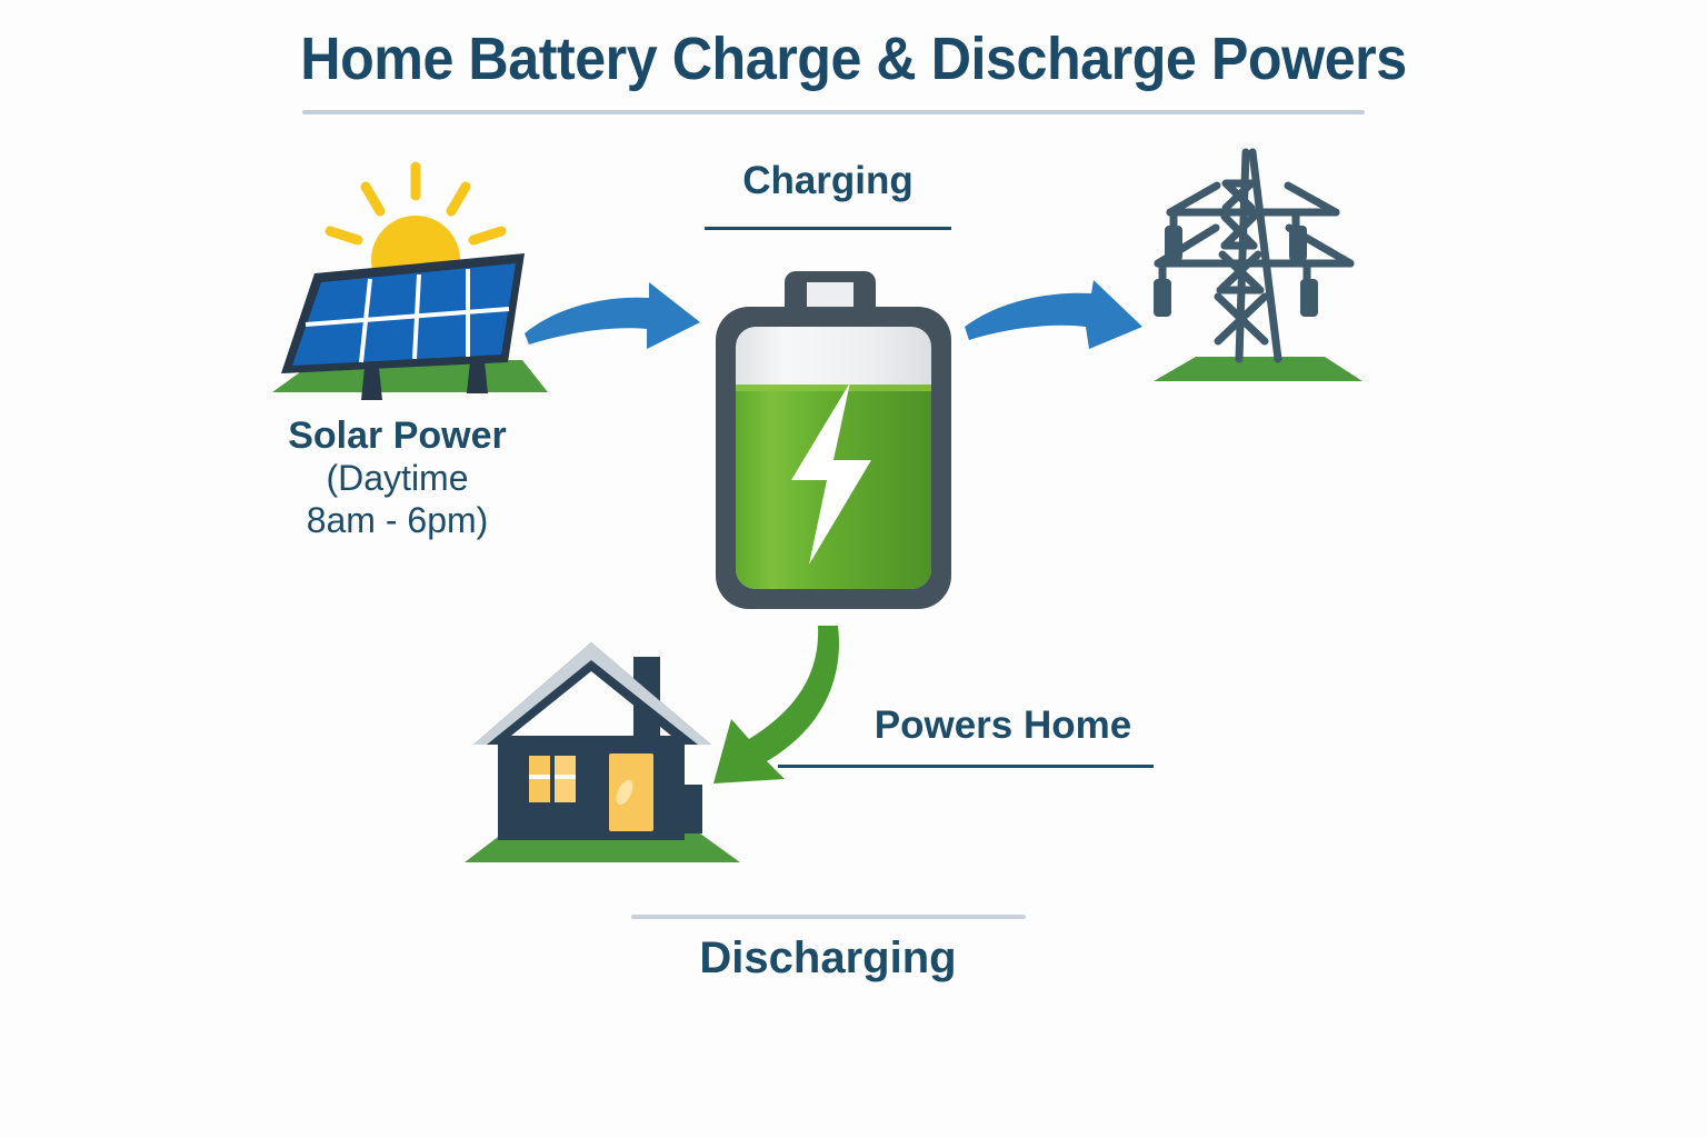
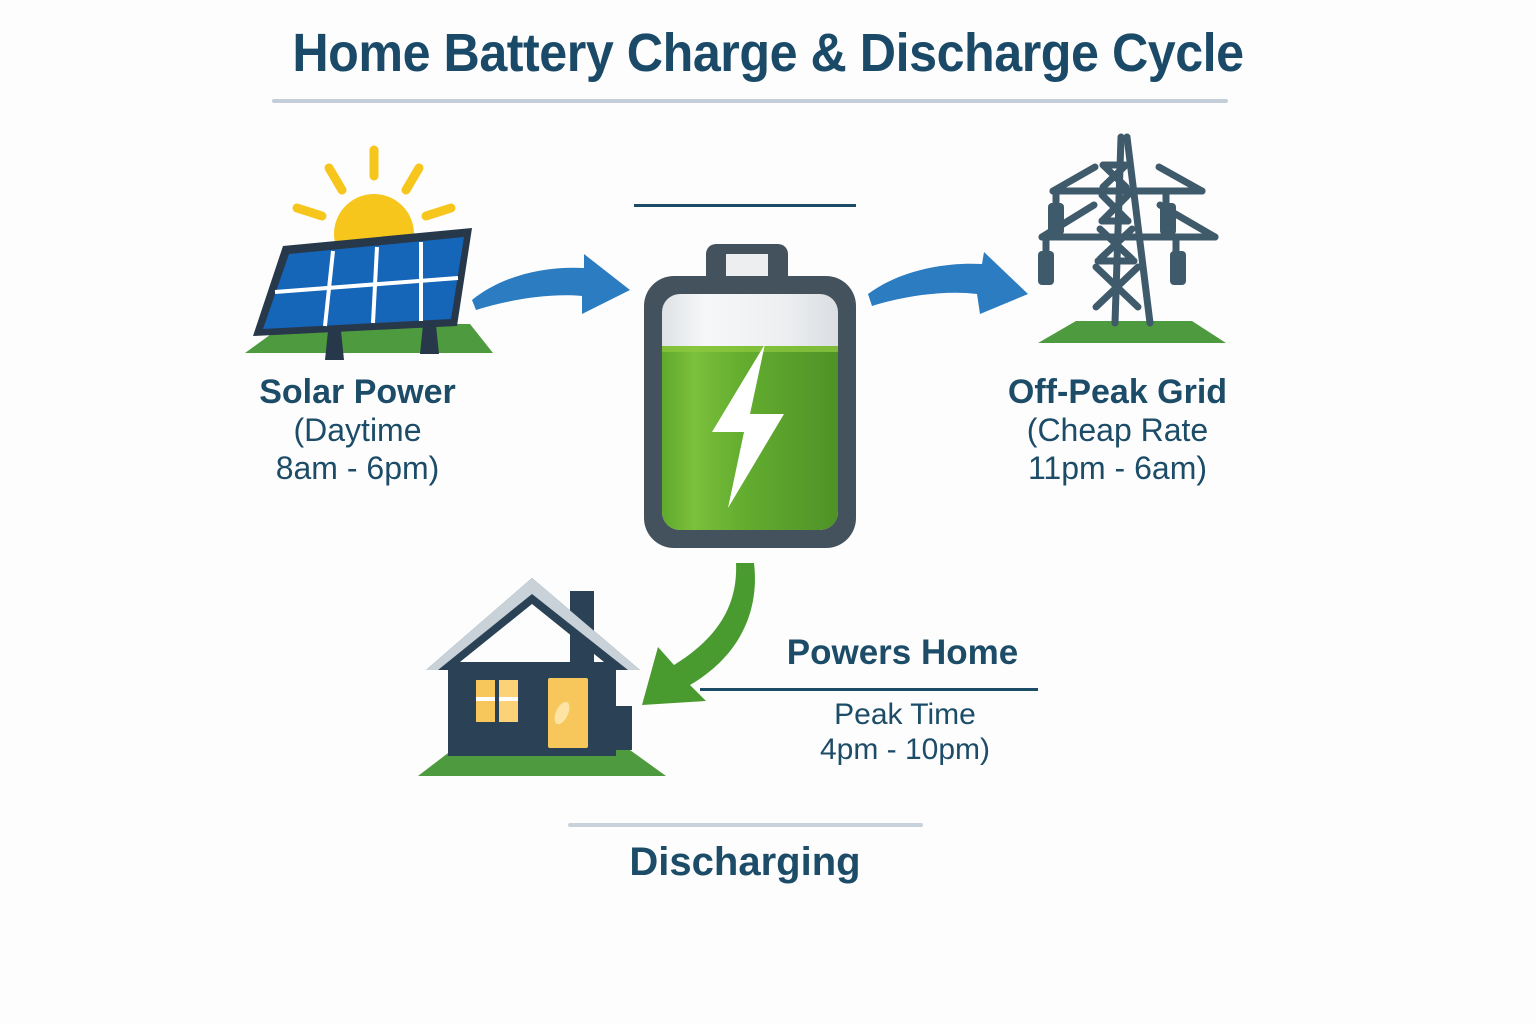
- Home Battery Charge & Discharge Powers
+ Home Battery Charge & Discharge Cycle
- Charging
  Solar Power
  (Daytime
  8am - 6pm)
+ Off-Peak Grid
+ (Cheap Rate
+ 11pm - 6am)
  Powers Home
+ Peak Time
+ 4pm - 10pm)
  Discharging
